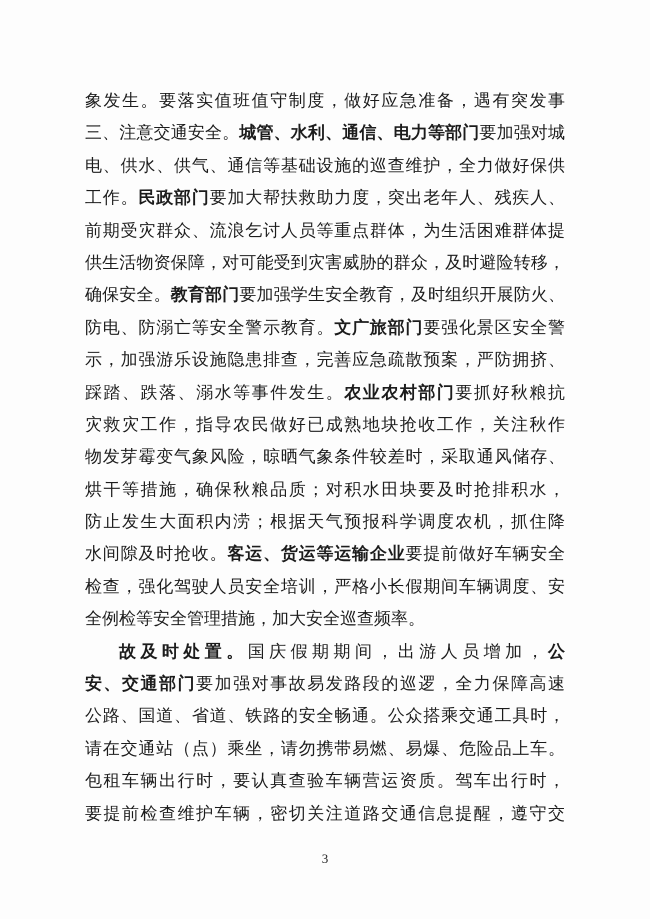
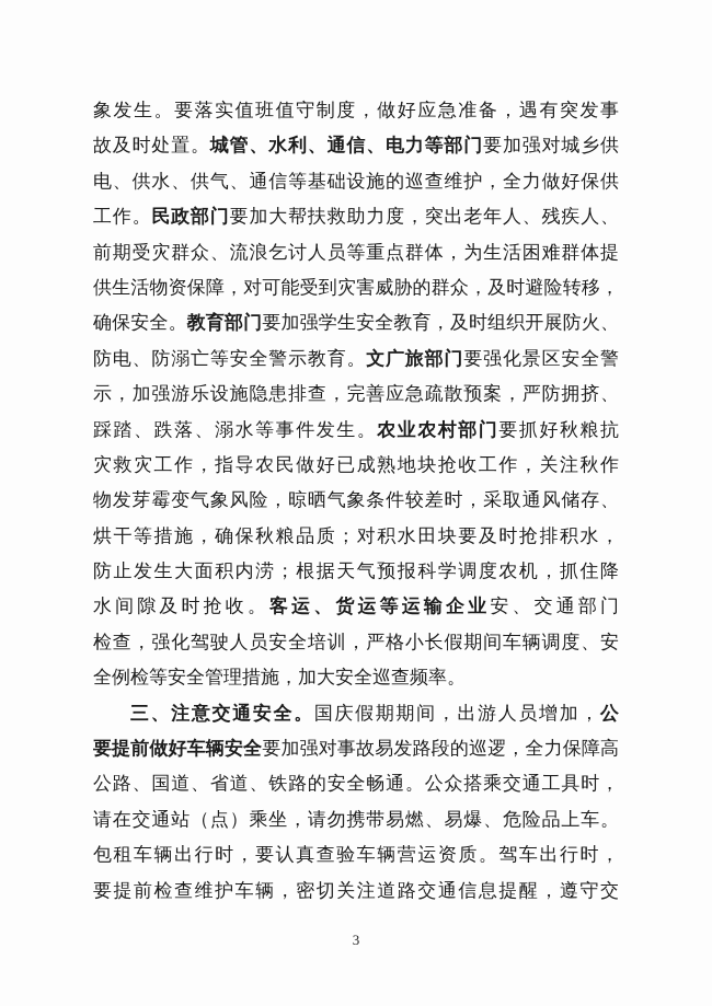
  象发生。要落实值班值守制度，做好应急准备，遇有突发事
- 三、注意交通安全。城管、水利、通信、电力等部门要加强对城
+ 故及时处置。城管、水利、通信、电力等部门要加强对城乡供
  电、供水、供气、通信等基础设施的巡查维护，全力做好保供
  工作。民政部门要加大帮扶救助力度，突出老年人、残疾人、
  前期受灾群众、流浪乞讨人员等重点群体，为生活困难群体提
  供生活物资保障，对可能受到灾害威胁的群众，及时避险转移，
  确保安全。教育部门要加强学生安全教育，及时组织开展防火、
  防电、防溺亡等安全警示教育。文广旅部门要强化景区安全警
  示，加强游乐设施隐患排查，完善应急疏散预案，严防拥挤、
  踩踏、跌落、溺水等事件发生。农业农村部门要抓好秋粮抗
  灾救灾工作，指导农民做好已成熟地块抢收工作，关注秋作
  物发芽霉变气象风险，晾晒气象条件较差时，采取通风储存、
  烘干等措施，确保秋粮品质；对积水田块要及时抢排积水，
  防止发生大面积内涝；根据天气预报科学调度农机，抓住降
- 水间隙及时抢收。客运、货运等运输企业要提前做好车辆安全
+ 水间隙及时抢收。客运、货运等运输企业安、交通部门
  检查，强化驾驶人员安全培训，严格小长假期间车辆调度、安
  全例检等安全管理措施，加大安全巡查频率。
- 故及时处置。国庆假期期间，出游人员增加，公
+ 三、注意交通安全。国庆假期期间，出游人员增加，公
- 安、交通部门要加强对事故易发路段的巡逻，全力保障高速
+ 要提前做好车辆安全要加强对事故易发路段的巡逻，全力保障高
  公路、国道、省道、铁路的安全畅通。公众搭乘交通工具时，
  请在交通站（点）乘坐，请勿携带易燃、易爆、危险品上车。
  包租车辆出行时，要认真查验车辆营运资质。驾车出行时，
  要提前检查维护车辆，密切关注道路交通信息提醒，遵守交
  3
